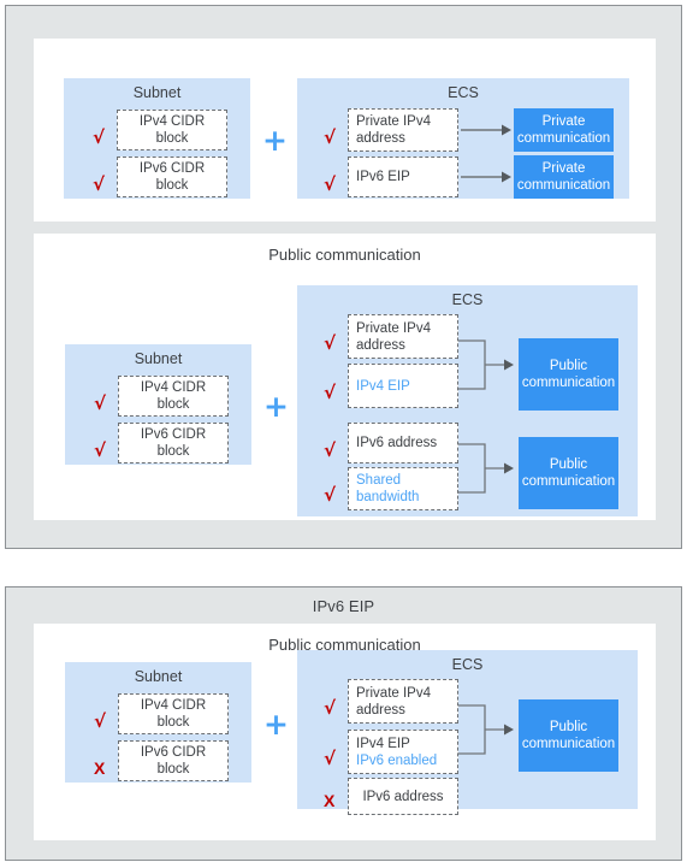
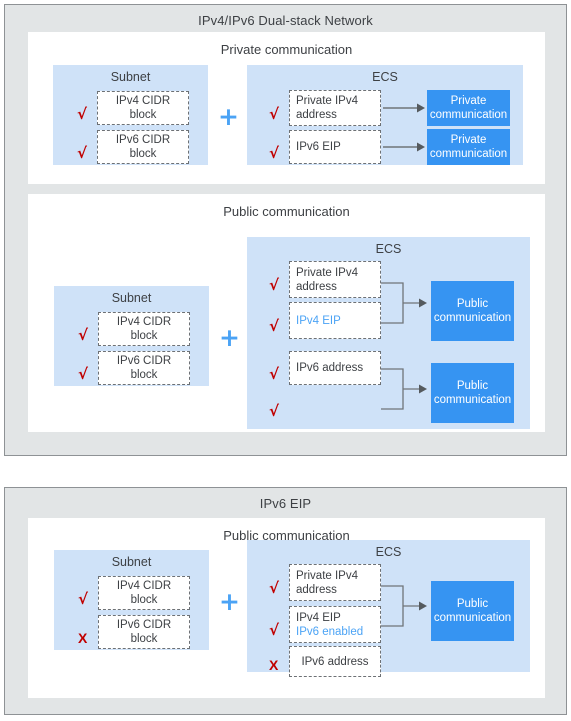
+ IPv4/IPv6 Dual-stack Network
+ Private communication
  Subnet
  √
  IPv4 CIDR
  block
  √
  IPv6 CIDR
  block
  +
  ECS
  √
  Private IPv4
  address
  √
  IPv6 EIP
  Private
  communication
  Private
  communication
  Public communication
  Subnet
  √
  IPv4 CIDR
  block
  √
  IPv6 CIDR
  block
  +
  ECS
  √
  Private IPv4
  address
  √
  IPv4 EIP
  √
  IPv6 address
  √
- Shared
- bandwidth
  Public
  communication
  Public
  communication
  IPv6 EIP
  Public communication
  Subnet
  √
  IPv4 CIDR
  block
  X
  IPv6 CIDR
  block
  +
  ECS
  √
  Private IPv4
  address
  √
  IPv4 EIP
  IPv6 enabled
  X
  IPv6 address
  Public
  communication
